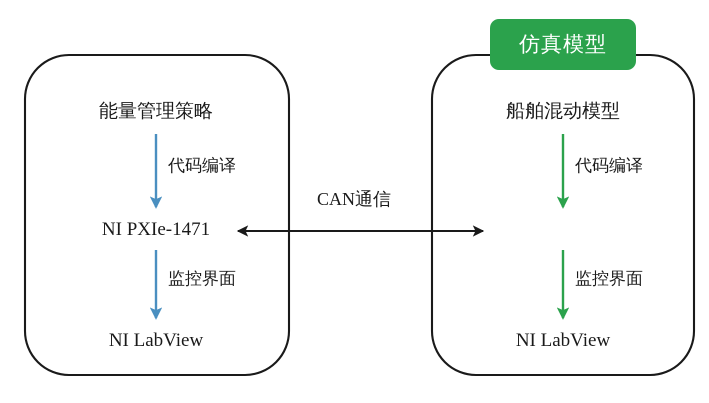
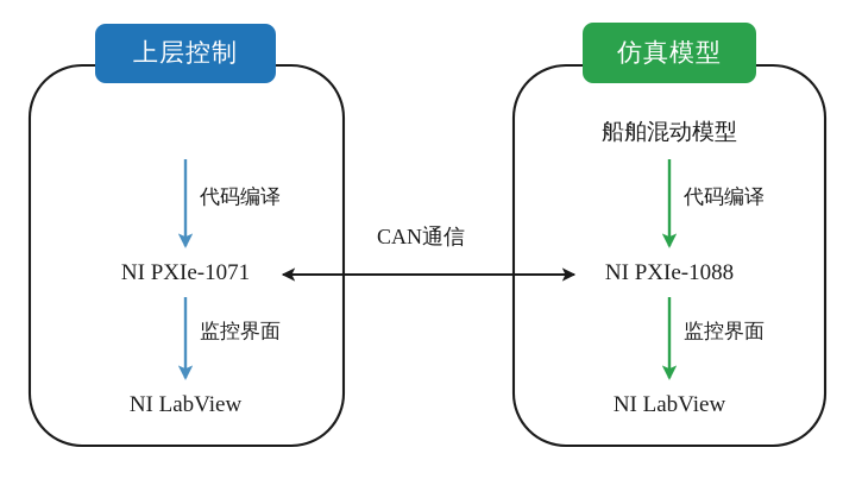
+ 上层控制
  仿真模型
- 能量管理策略
- NI PXIe-1471
+ NI PXIe-1071
  NI LabView
  代码编译
  监控界面
  船舶混动模型
+ NI PXIe-1088
  NI LabView
  代码编译
  监控界面
  CAN通信
